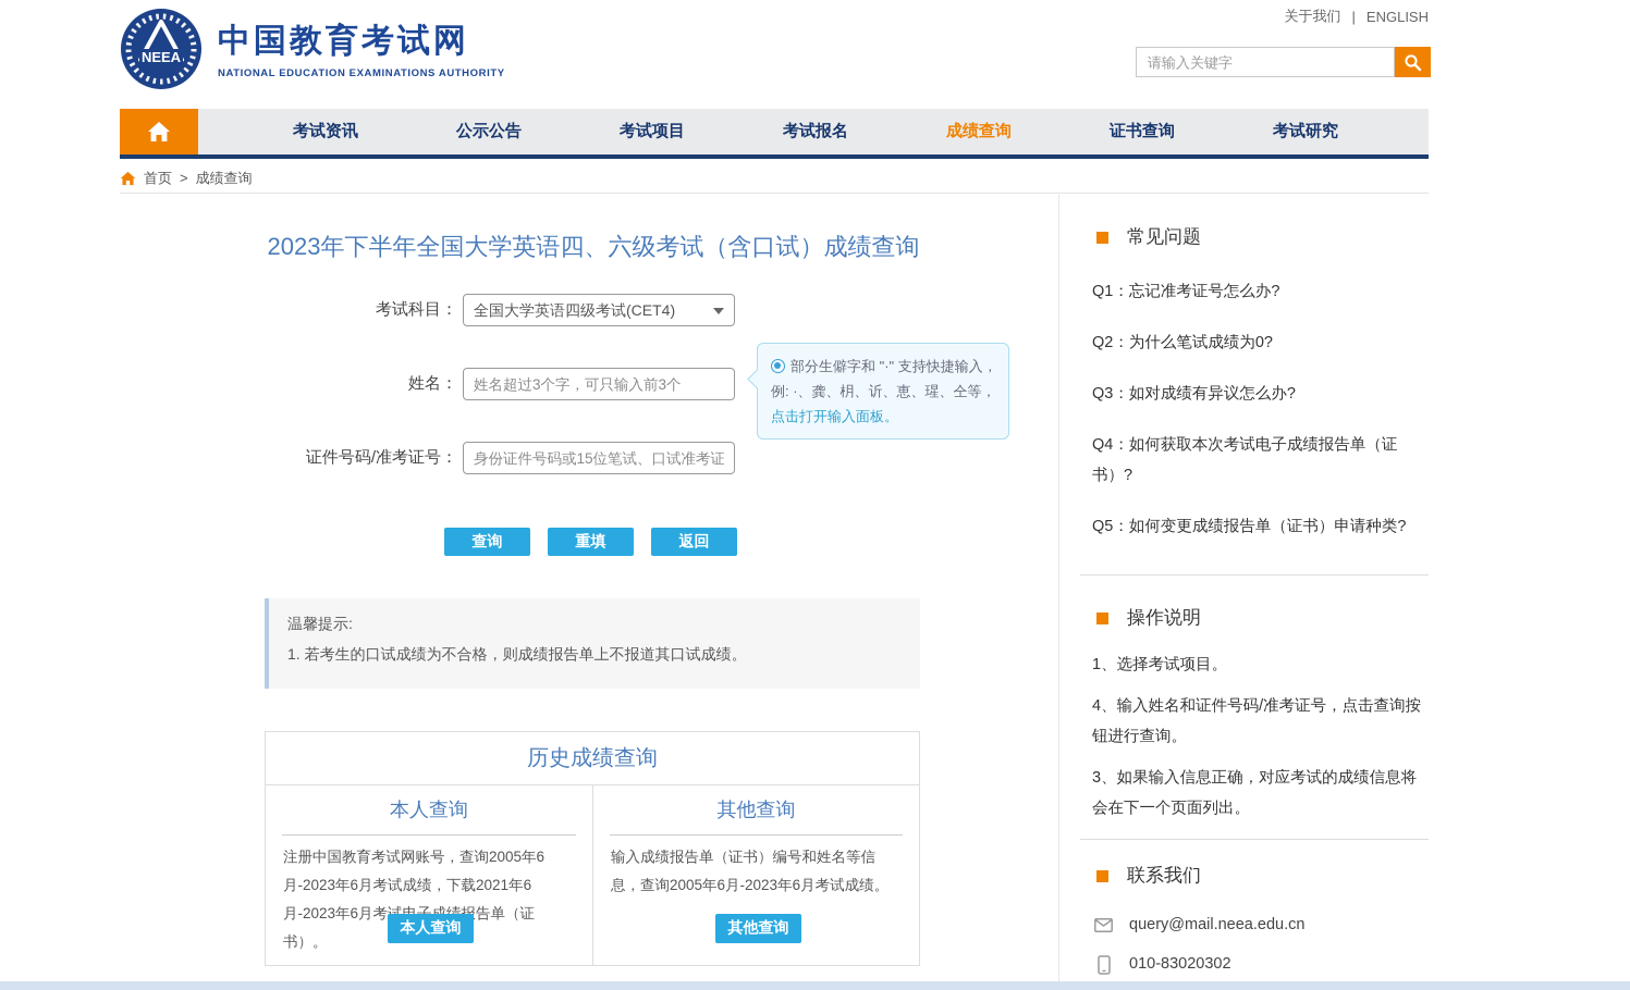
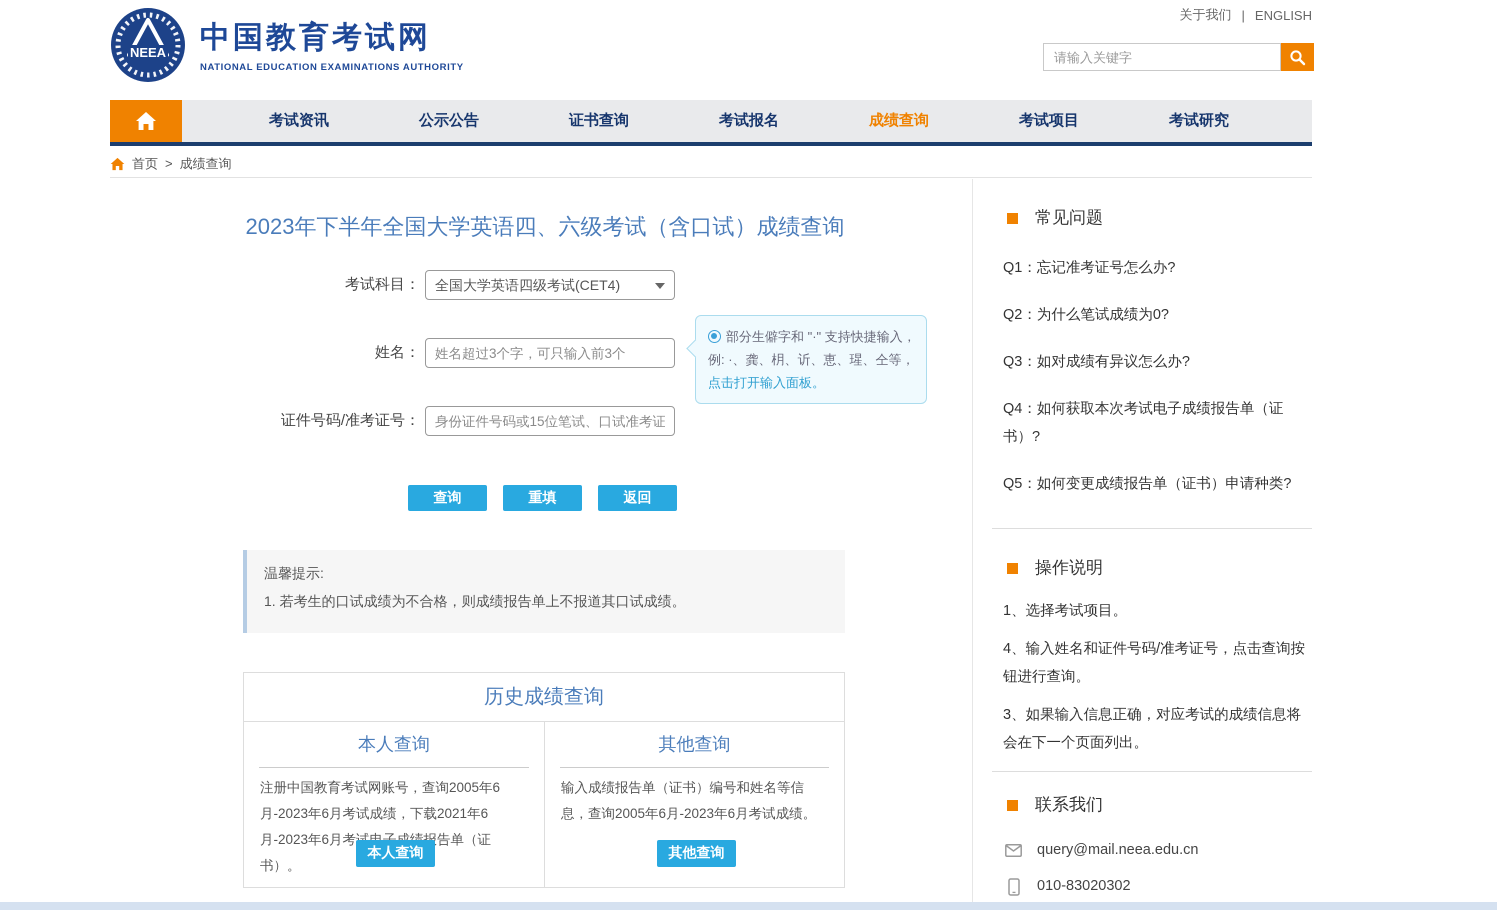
  NEEA
  中国教育考试网
  NATIONAL EDUCATION EXAMINATIONS AUTHORITY
  关于我们
  |
  ENGLISH
  请输入关键字
  考试资讯
  公示公告
- 考试项目
+ 证书查询
  考试报名
  成绩查询
- 证书查询
+ 考试项目
  考试研究
  首页
  >
  成绩查询
  2023年下半年全国大学英语四、六级考试（含口试）成绩查询
  考试科目：
  全国大学英语四级考试(CET4)
  姓名：
  姓名超过3个字，可只输入前3个
  部分生僻字和 "·" 支持快捷输入，例: ·、龚、枂、䜣、恵、瑆、仝等，点击打开输入面板。
  证件号码/准考证号：
  身份证件号码或15位笔试、口试准考证
  查询
  重填
  返回
  温馨提示:
  1. 若考生的口试成绩为不合格，则成绩报告单上不报道其口试成绩。
  历史成绩查询
  本人查询
  注册中国教育考试网账号，查询2005年6月-2023年6月考试成绩，下载2021年6月-2023年6月考告单（证书）。
  本人查询
  其他查询
  输入成绩报告单（证书）编号和姓名等信息，查询2005年6月-2023年6月考试成绩。
  其他查询
  常见问题
  Q1：忘记准考证号怎么办?
  Q2：为什么笔试成绩为0?
  Q3：如对成绩有异议怎么办?
  Q4：如何获取本次考试电子成绩报告单（证书）?
  Q5：如何变更成绩报告单（证书）申请种类?
  操作说明
  1、选择考试项目。
  4、输入姓名和证件号码/准考证号，点击查询按钮进行查询。
  3、如果输入信息正确，对应考试的成绩信息将会在下一个页面列出。
  联系我们
  query@mail.neea.edu.cn
  010-83020302
